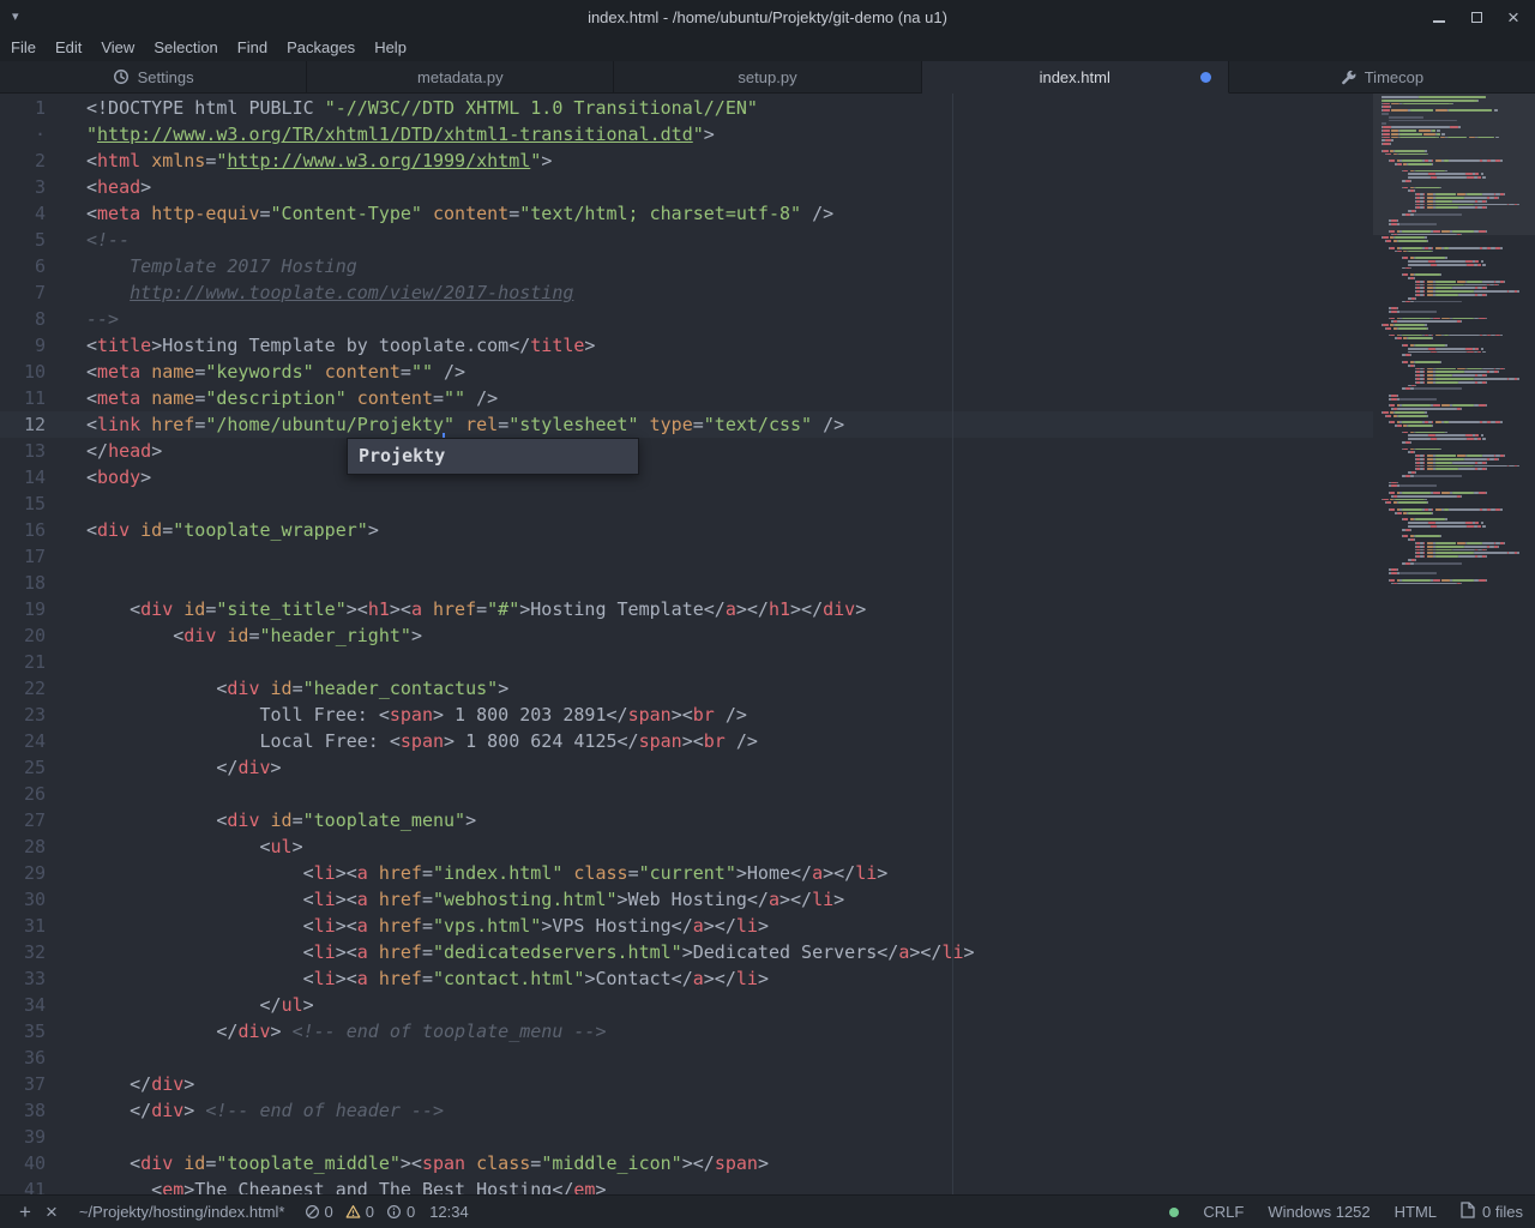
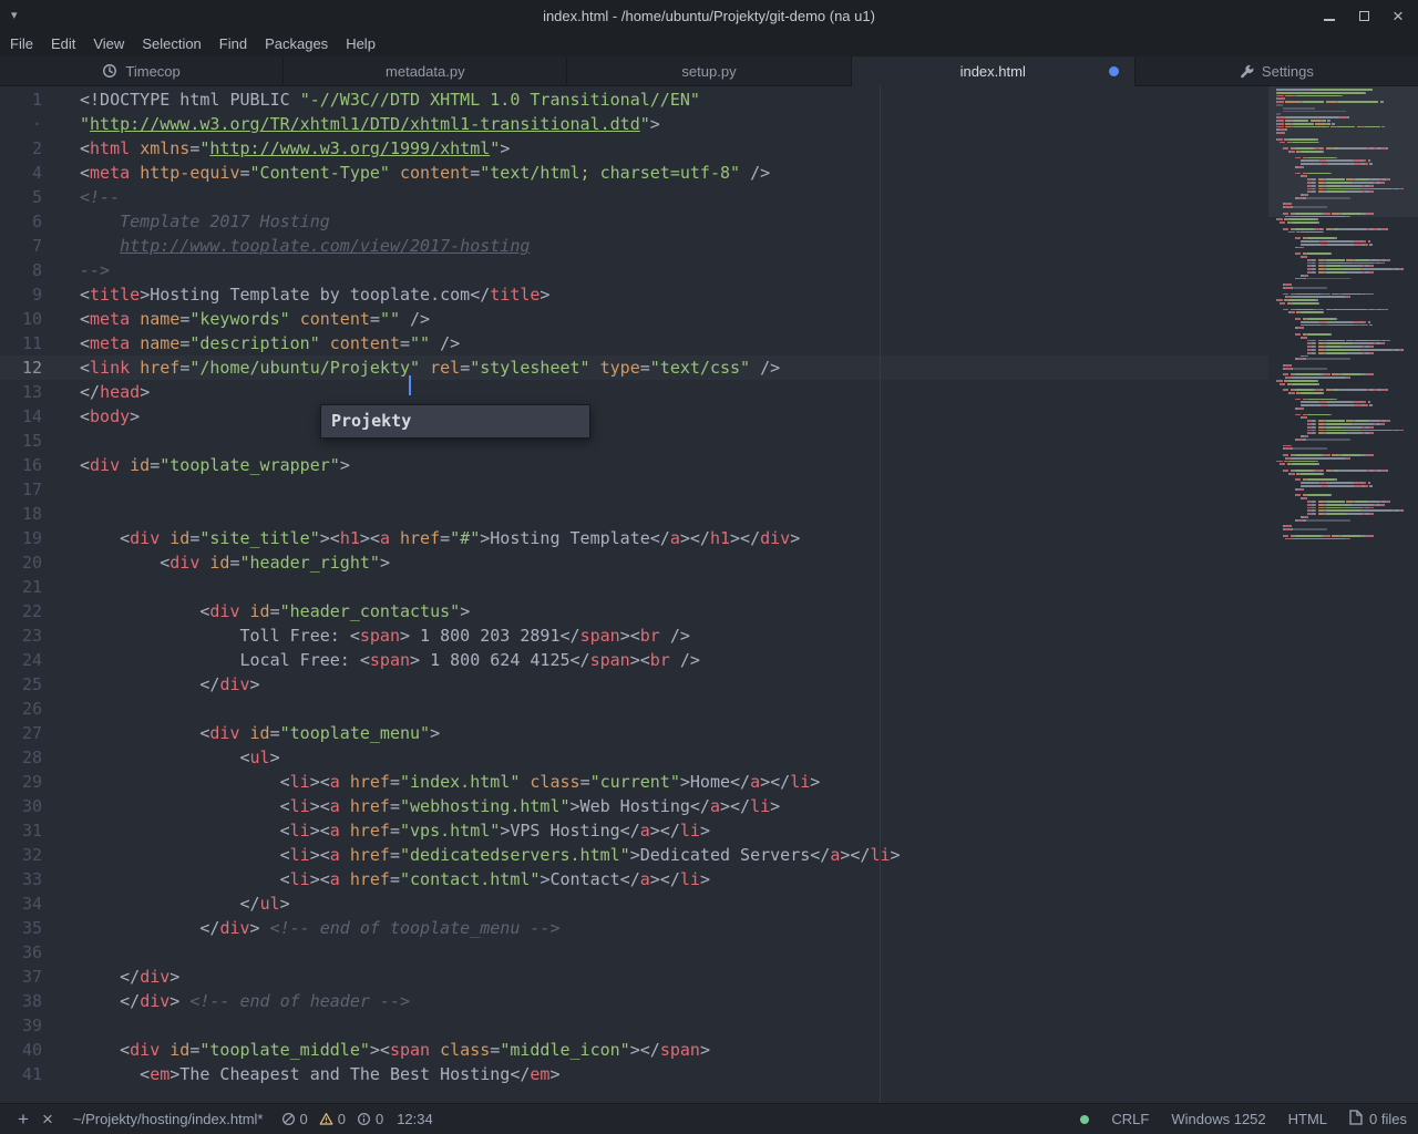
  ▾
  index.html - /home/ubuntu/Projekty/git-demo (na u1)
  ×
  File
  Edit
  View
  Selection
  Find
  Packages
  Help
- Settings
+ Timecop
  metadata.py
  setup.py
  index.html
- Timecop
+ Settings
  1
  <!DOCTYPE html PUBLIC "-//W3C//DTD XHTML 1.0 Transitional//EN"
  ·
  "http://www.w3.org/TR/xhtml1/DTD/xhtml1-transitional.dtd">
  2
  <html xmlns="http://www.w3.org/1999/xhtml">
- 3
- <head>
  4
  <meta http-equiv="Content-Type" content="text/html; charset=utf-8" />
  5
  <!--
  6
  Template 2017 Hosting
  7
  http://www.tooplate.com/view/2017-hosting
  8
  -->
  9
  <title>Hosting Template by tooplate.com</title>
  10
  <meta name="keywords" content="" />
  11
  <meta name="description" content="" />
  12
  <link href="/home/ubuntu/Projekty" rel="stylesheet" type="text/css" />
  13
  </head>
  14
  <body>
  15
  16
  <div id="tooplate_wrapper">
  17
  18
  19
  <div id="site_title"><h1><a href="#">Hosting Template</a></h1></div>
  20
  <div id="header_right">
  21
  22
  <div id="header_contactus">
  23
  Toll Free: <span> 1 800 203 2891</span><br />
  24
  Local Free: <span> 1 800 624 4125</span><br />
  25
  </div>
  26
  27
  <div id="tooplate_menu">
  28
  <ul>
  29
  <li><a href="index.html" class="current">Home</a></li>
  30
  <li><a href="webhosting.html">Web Hosting</a></li>
  31
  <li><a href="vps.html">VPS Hosting</a></li>
  32
  <li><a href="dedicatedservers.html">Dedicated Servers</a></li>
  33
  <li><a href="contact.html">Contact</a></li>
  34
  </ul>
  35
  </div> <!-- end of tooplate_menu -->
  36
  37
  </div>
  38
  </div> <!-- end of header -->
  39
  40
  <div id="tooplate_middle"><span class="middle_icon"></span>
  41
  <em>The Cheapest and The Best Hosting</em>
  Projekty
  +
  ×
  ~/Projekty/hosting/index.html*
  0
  0
  0
  12:34
  CRLF
  Windows 1252
  HTML
  0 files
